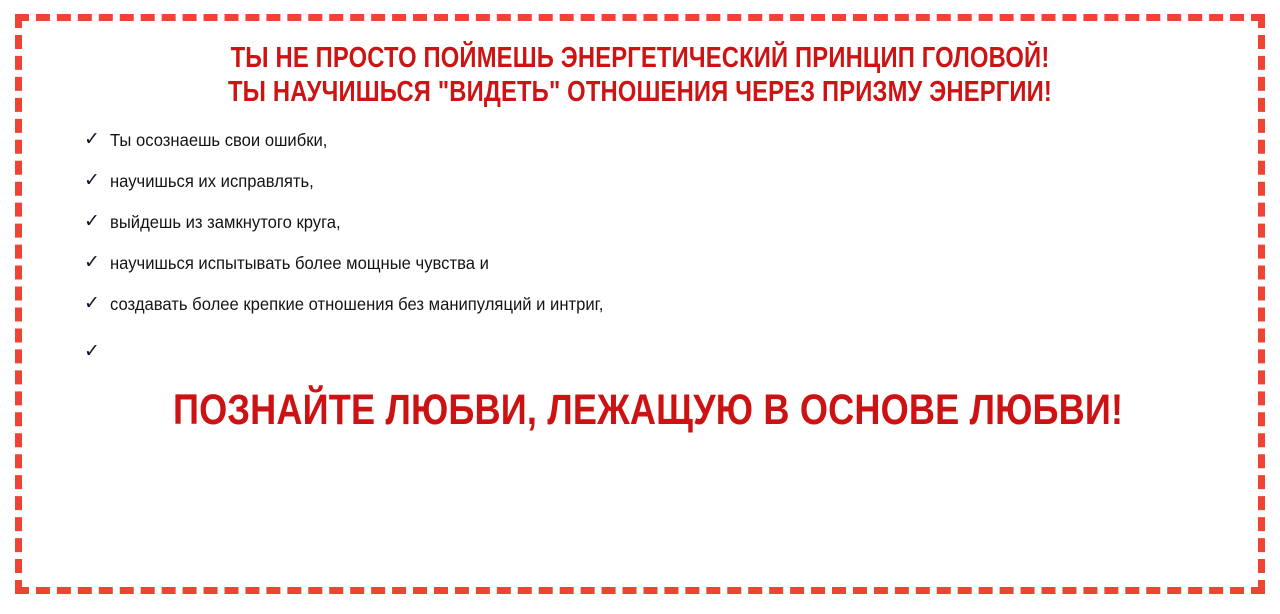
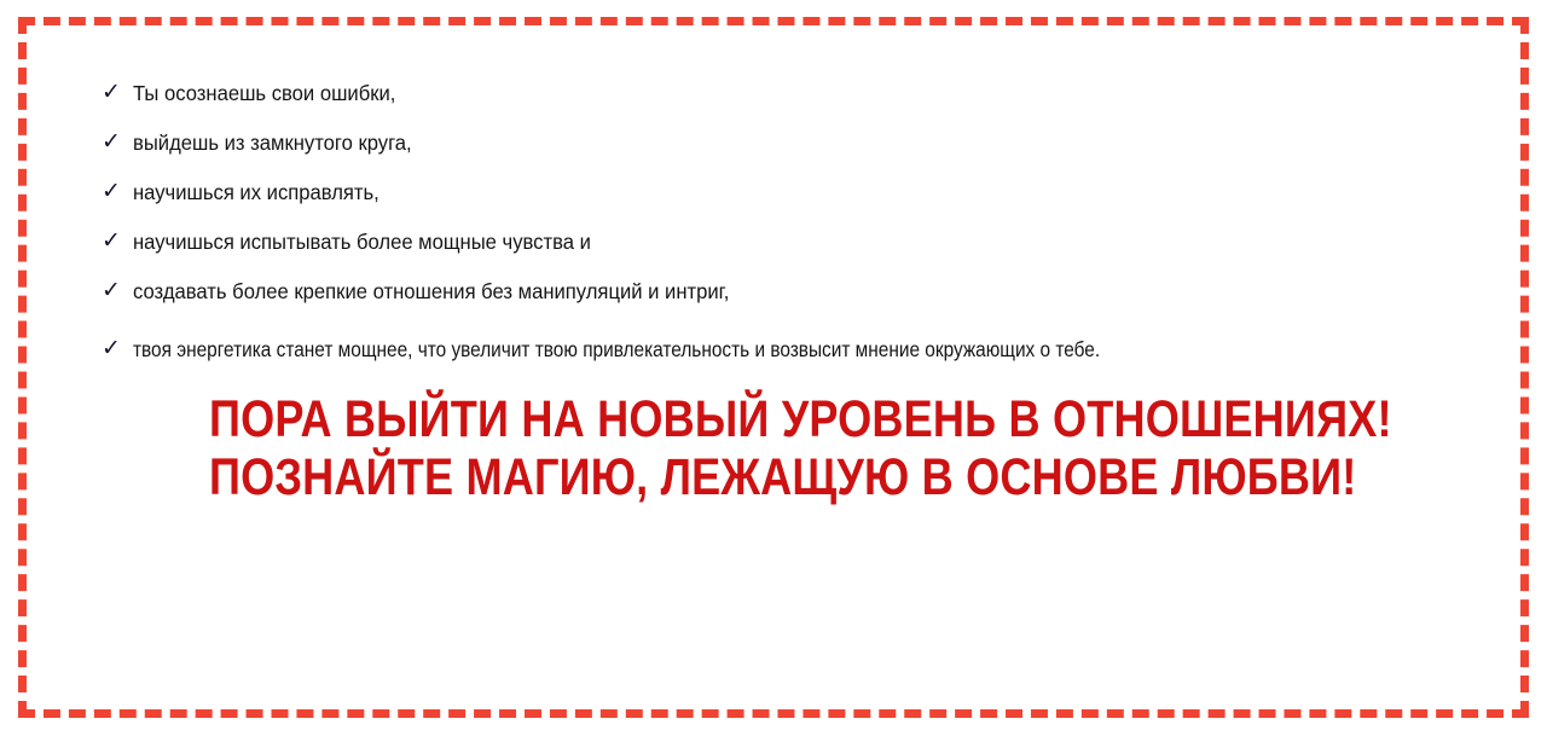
- ТЫ НЕ ПРОСТО ПОЙМЕШЬ ЭНЕРГЕТИЧЕСКИЙ ПРИНЦИП ГОЛОВОЙ!
- ТЫ НАУЧИШЬСЯ "ВИДЕТЬ" ОТНОШЕНИЯ ЧЕРЕЗ ПРИЗМУ ЭНЕРГИИ!
  ✓
  Ты осознаешь свои ошибки,
  ✓
- научишься их исправлять,
+ выйдешь из замкнутого круга,
  ✓
- выйдешь из замкнутого круга,
+ научишься их исправлять,
  ✓
  научишься испытывать более мощные чувства и
  ✓
  создавать более крепкие отношения без манипуляций и интриг,
  ✓
+ твоя энергетика станет мощнее, что увеличит твою привлекательность и возвысит мнение окружающих о тебе.
+ ПОРА ВЫЙТИ НА НОВЫЙ УРОВЕНЬ В ОТНОШЕНИЯХ!
- ПОЗНАЙТЕ ЛЮБВИ, ЛЕЖАЩУЮ В ОСНОВЕ ЛЮБВИ!
+ ПОЗНАЙТЕ МАГИЮ, ЛЕЖАЩУЮ В ОСНОВЕ ЛЮБВИ!
